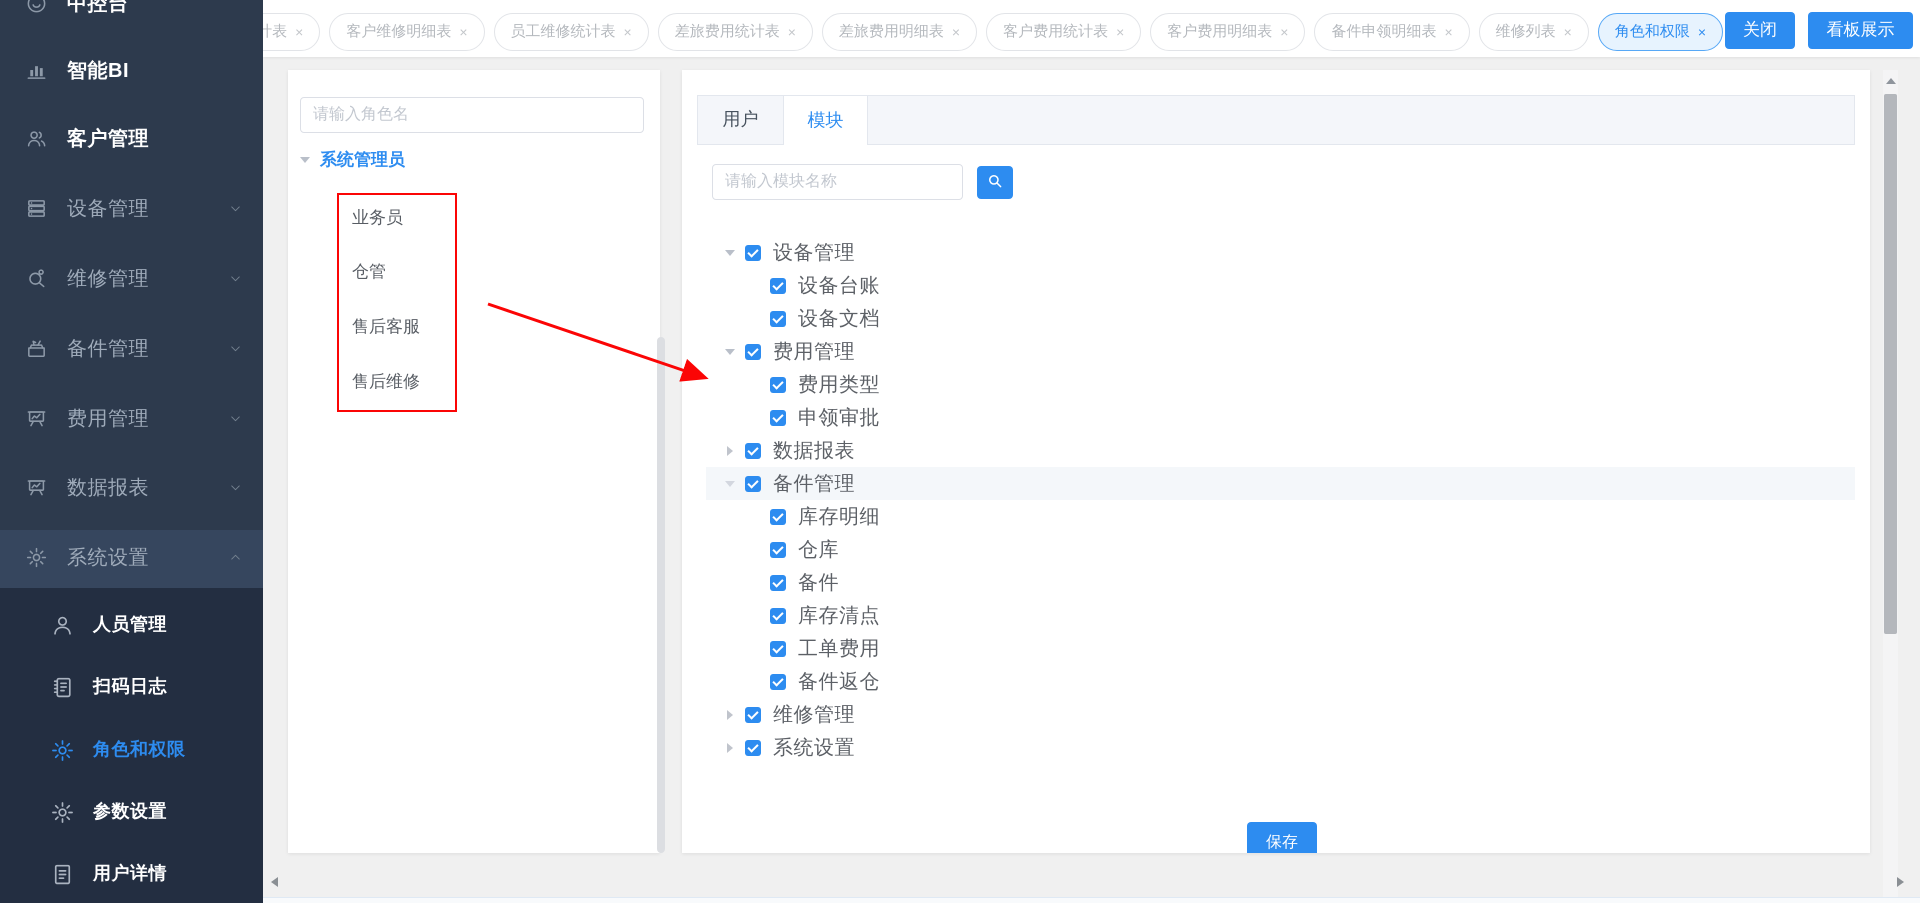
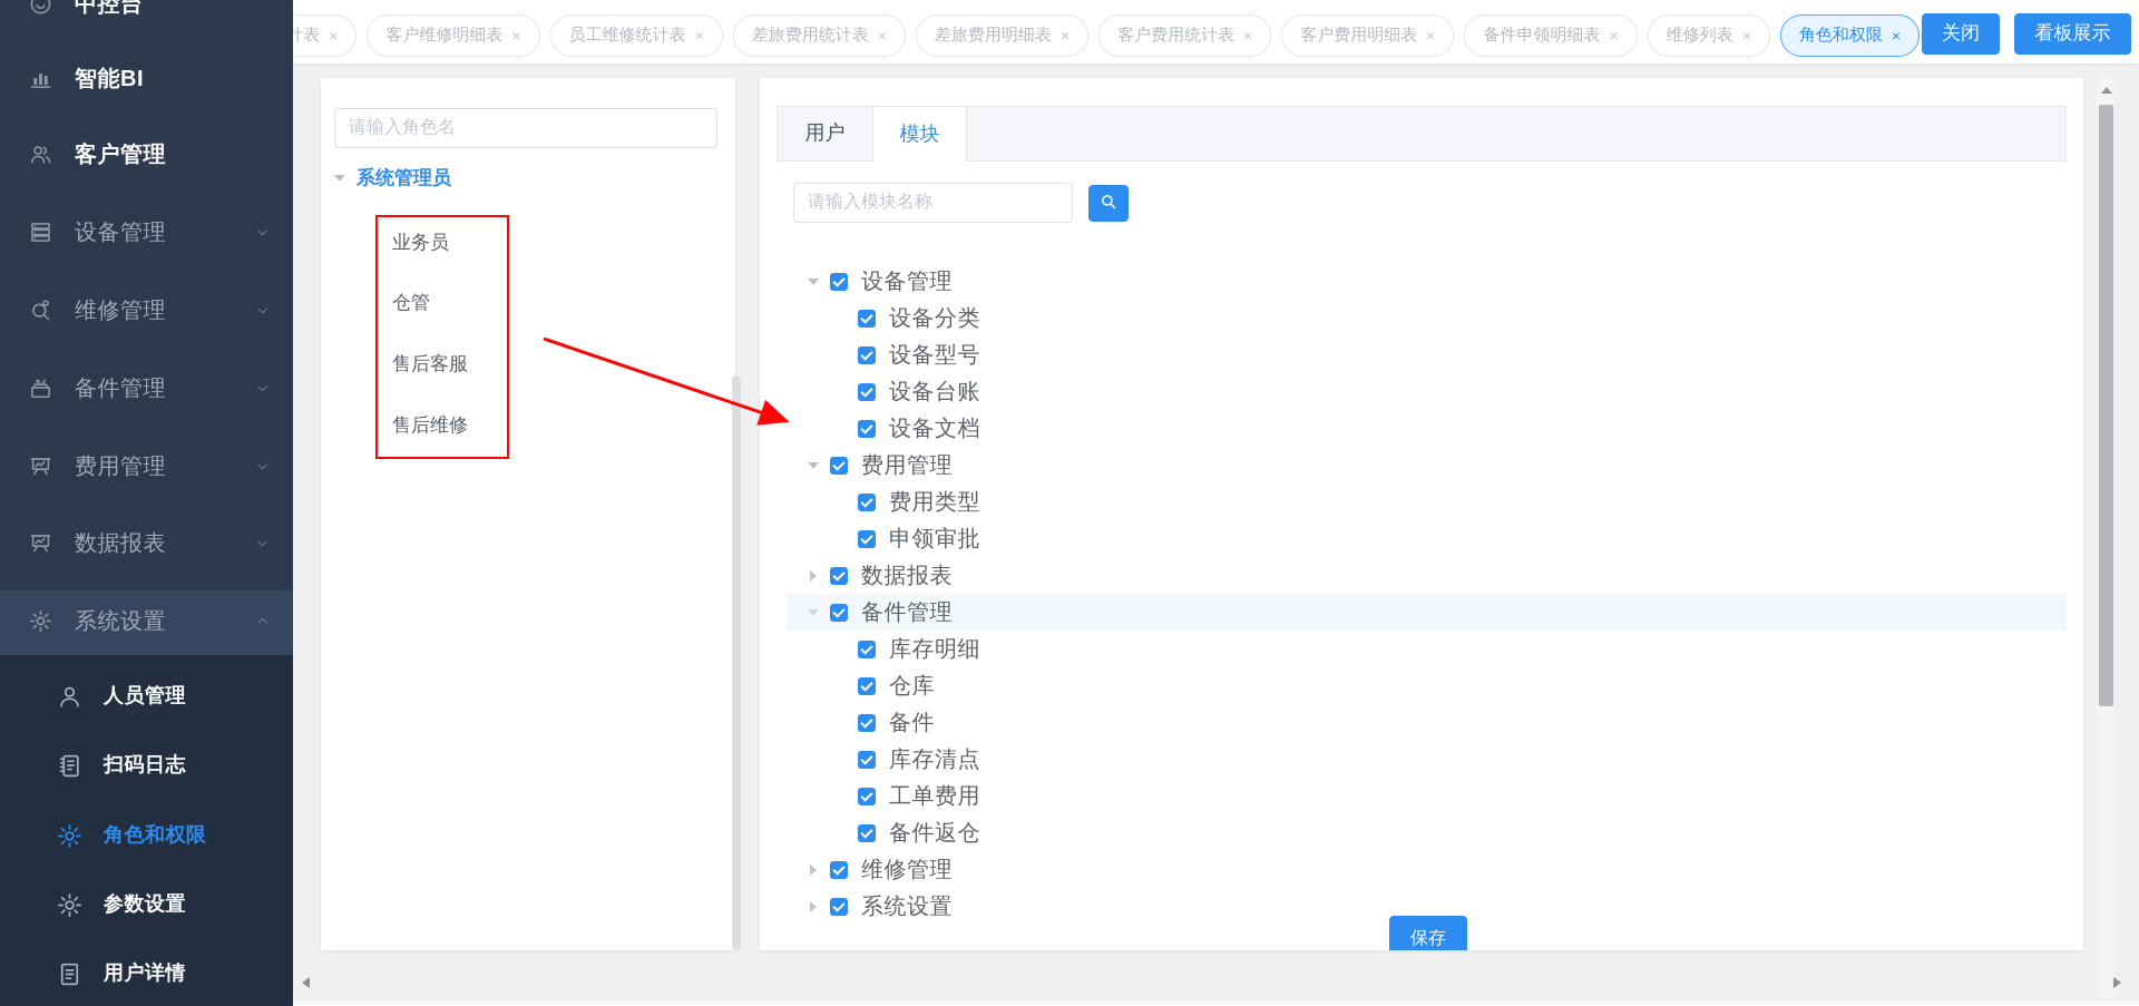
  中控台
  智能BI
  客户管理
  设备管理
  维修管理
  备件管理
  费用管理
  数据报表
  系统设置
  人员管理
  扫码日志
  角色和权限
  参数设置
  用户详情
  ×
  客户维修明细表
  ×
  员工维修统计表
  ×
  差旅费用统计表
  ×
  差旅费用明细表
  ×
  客户费用统计表
  ×
  客户费用明细表
  ×
  备件申领明细表
  ×
  维修列表
  ×
  角色和权限
  ×
  关闭
  看板展示
  请输入角色名
  系统管理员
  业务员
  仓管
  售后客服
  售后维修
  用户
  模块
  请输入模块名称
  设备管理
+ 设备分类
+ 设备型号
  设备台账
  设备文档
  费用管理
  费用类型
  申领审批
  数据报表
  备件管理
  库存明细
  仓库
  备件
  库存清点
  工单费用
  备件返仓
  维修管理
  系统设置
  保存
